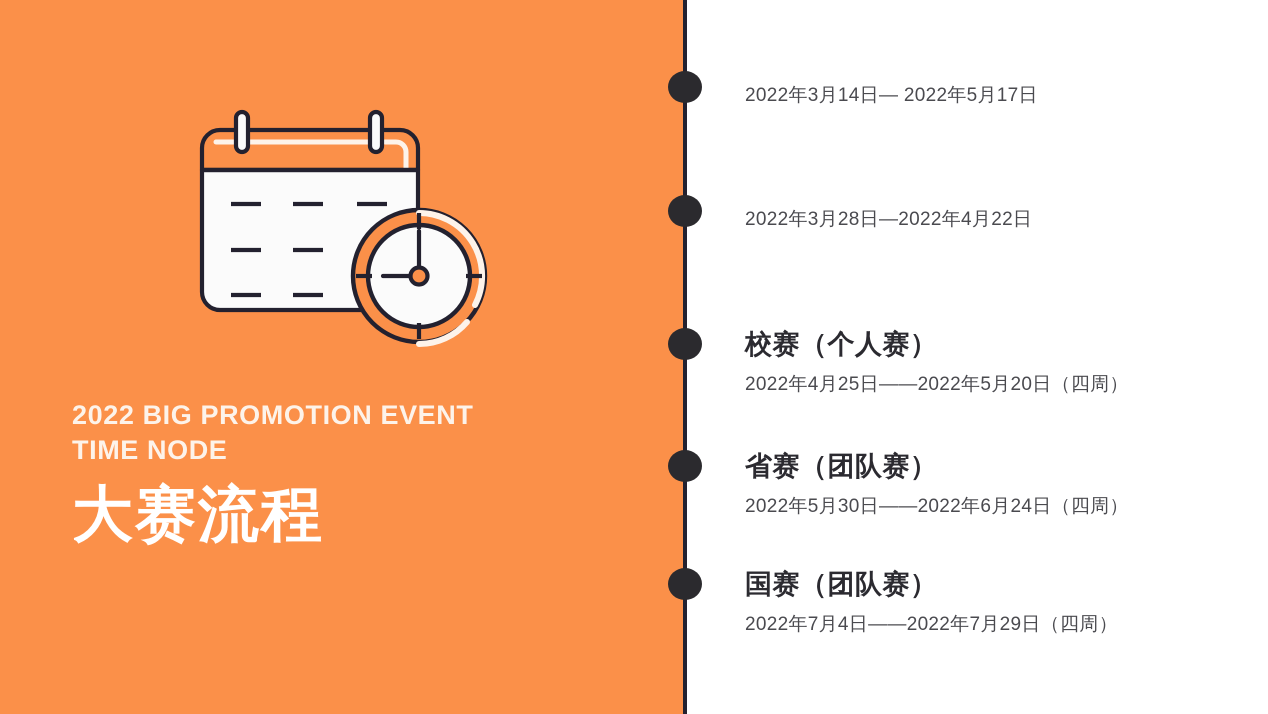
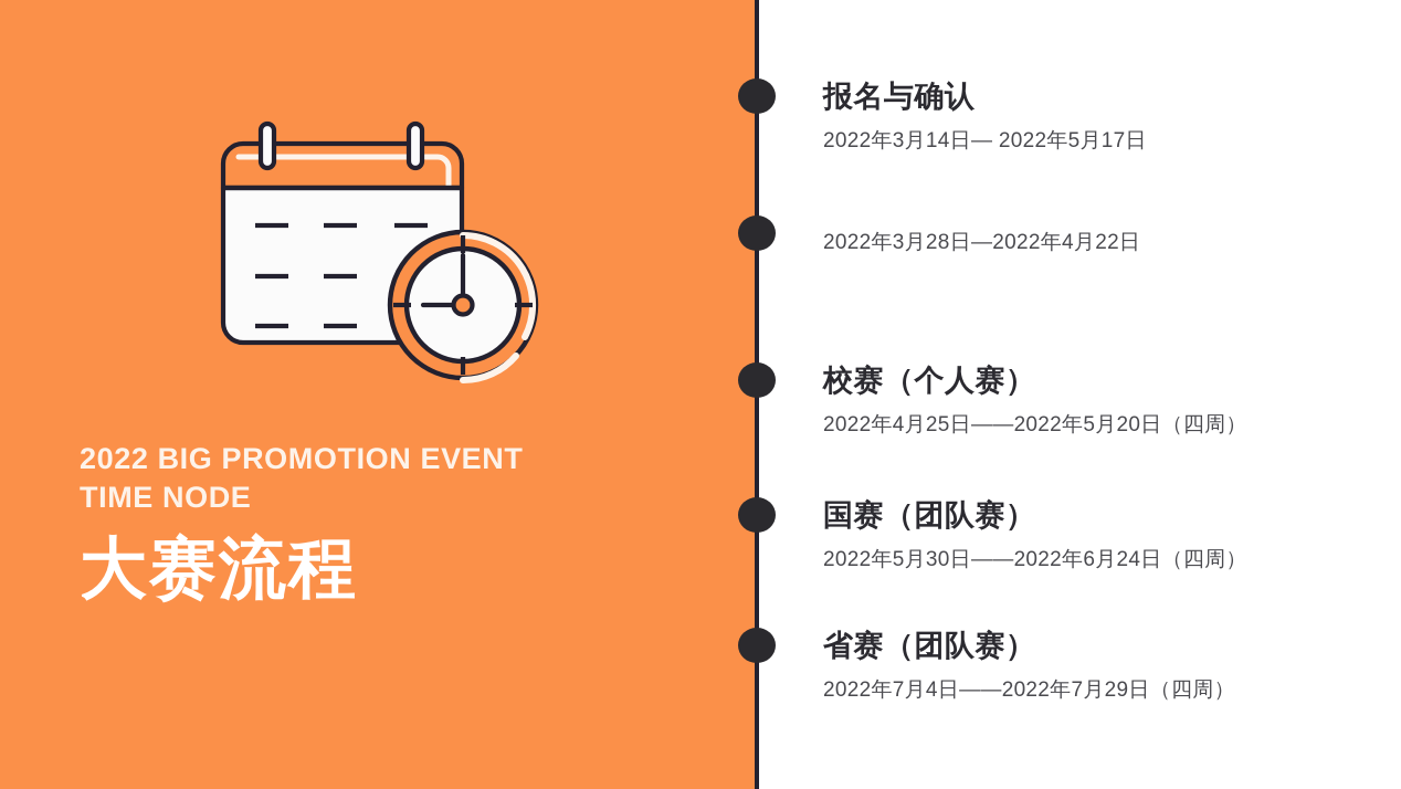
  2022 BIG PROMOTION EVENT
  TIME NODE
  大赛流程
+ 报名与确认
  2022年3月14日— 2022年5月17日
  2022年3月28日—2022年4月22日
  校赛（个人赛）
  2022年4月25日——2022年5月20日（四周）
- 省赛（团队赛）
+ 国赛（团队赛）
  2022年5月30日——2022年6月24日（四周）
- 国赛（团队赛）
+ 省赛（团队赛）
  2022年7月4日——2022年7月29日（四周）
